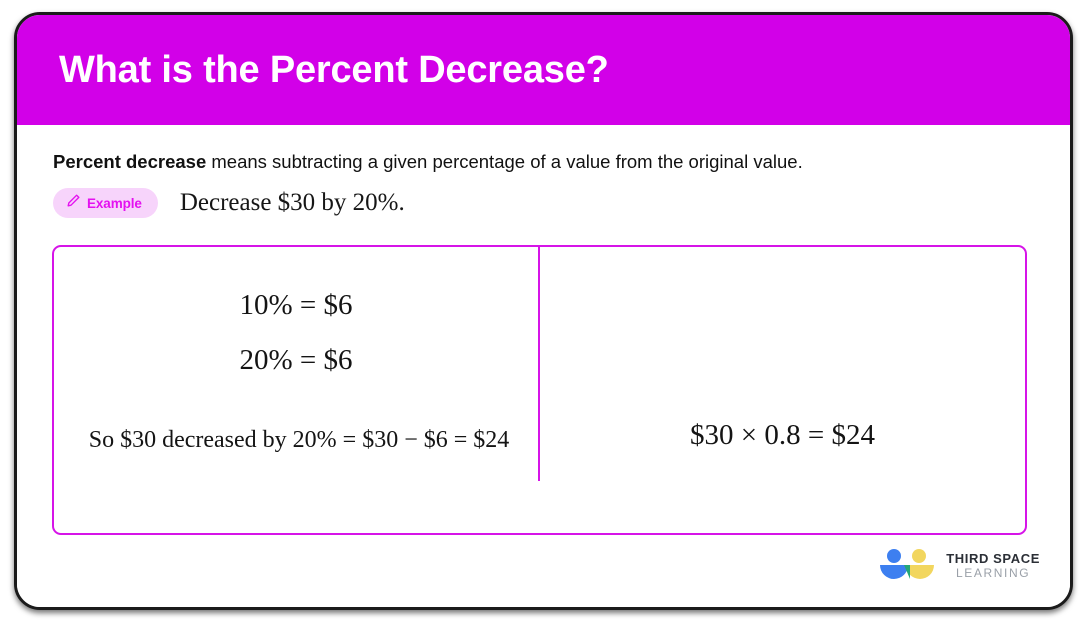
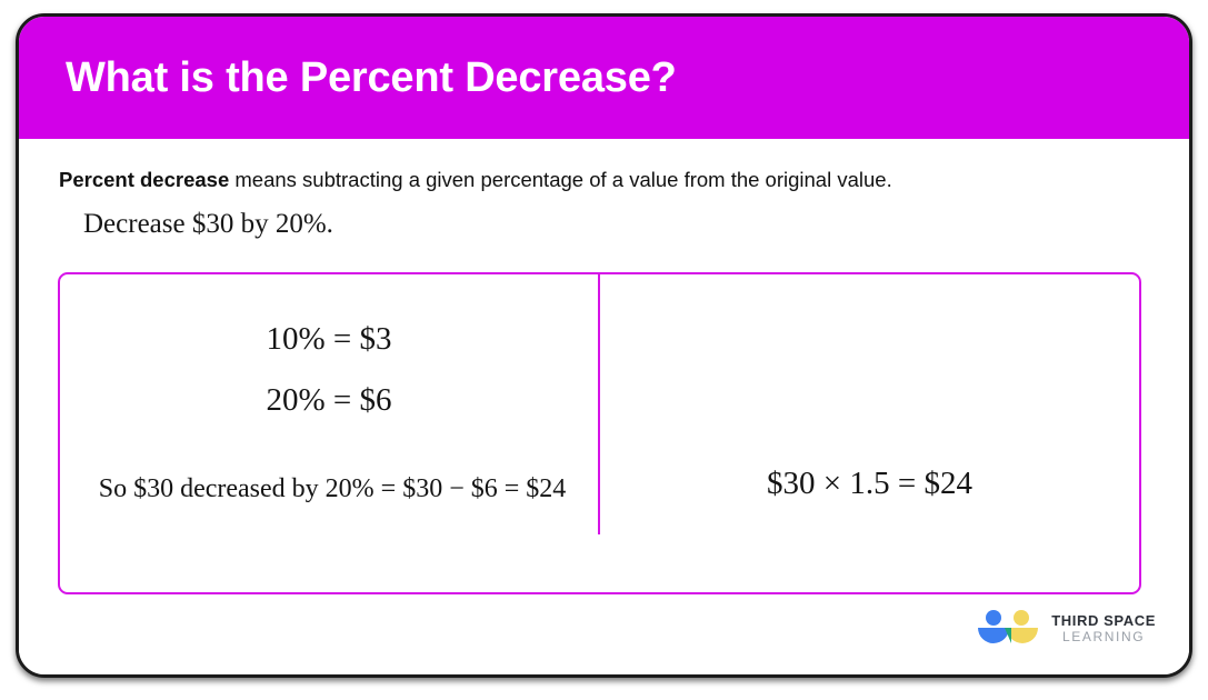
  What is the Percent Decrease?
  Percent decrease means subtracting a given percentage of a value from the original value.
- Example
  Decrease $30 by 20%.
- 10% = $6
+ 10% = $3
  20% = $6
  So $30 decreased by 20% = $30 − $6 = $24
- $30 × 0.8 = $24
+ $30 × 1.5 = $24
  THIRD SPACE
  LEARNING
